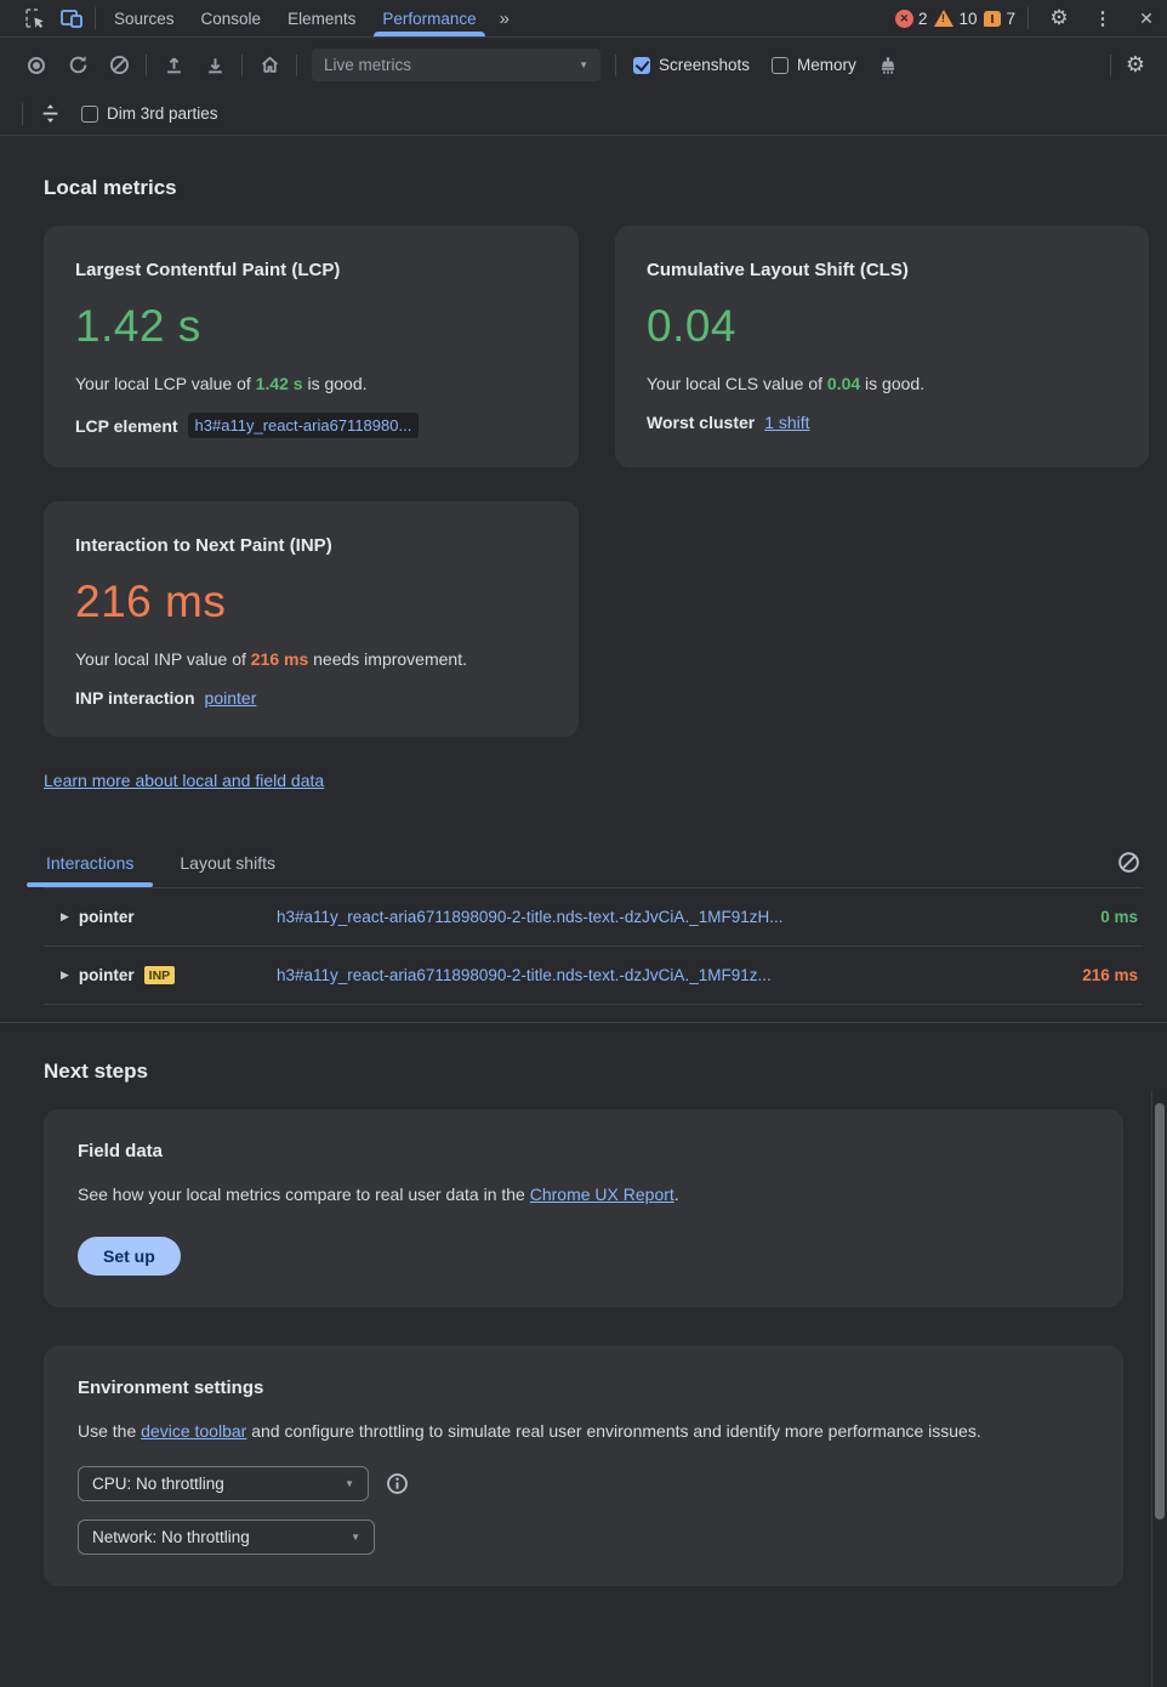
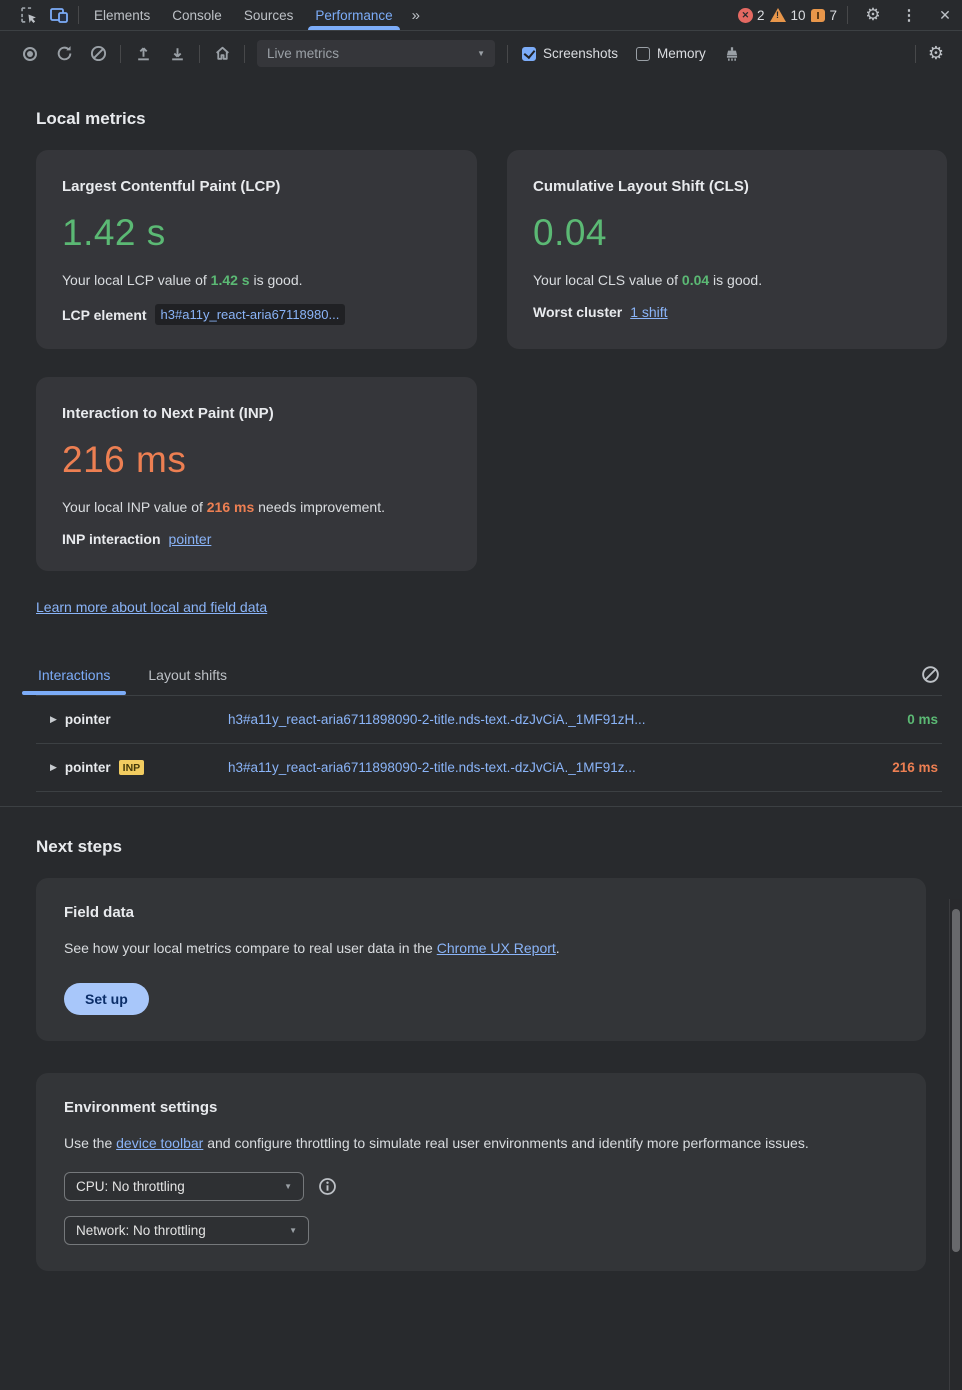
- Sources
+ Elements
  Console
- Elements
+ Sources
  Performance
  »
  ✕
  2
  10
  7
  ⚙
  ⋮
  ✕
  Live metrics
  ▼
  Screenshots
  Memory
  ⚙
- Dim 3rd parties
  Local metrics
  Largest Contentful Paint (LCP)
  1.42 s
  Your local LCP value of 1.42 s is good.
  LCP element
  h3#a11y_react-aria67118980...
  Cumulative Layout Shift (CLS)
  0.04
  Your local CLS value of 0.04 is good.
  Worst cluster
  1 shift
  Interaction to Next Paint (INP)
  216 ms
  Your local INP value of 216 ms needs improvement.
  INP interaction
  pointer
  Learn more about local and field data
  Interactions
  Layout shifts
  ▶
  pointer
  h3#a11y_react-aria6711898090-2-title.nds-text.-dzJvCiA._1MF91zH...
  0 ms
  ▶
  pointer
  INP
  h3#a11y_react-aria6711898090-2-title.nds-text.-dzJvCiA._1MF91z...
  216 ms
  Next steps
  Field data
  See how your local metrics compare to real user data in the Chrome UX Report.
  Set up
  Environment settings
  Use the device toolbar and configure throttling to simulate real user environments and identify more performance issues.
  CPU: No throttling
  ▼
  Network: No throttling
  ▼
